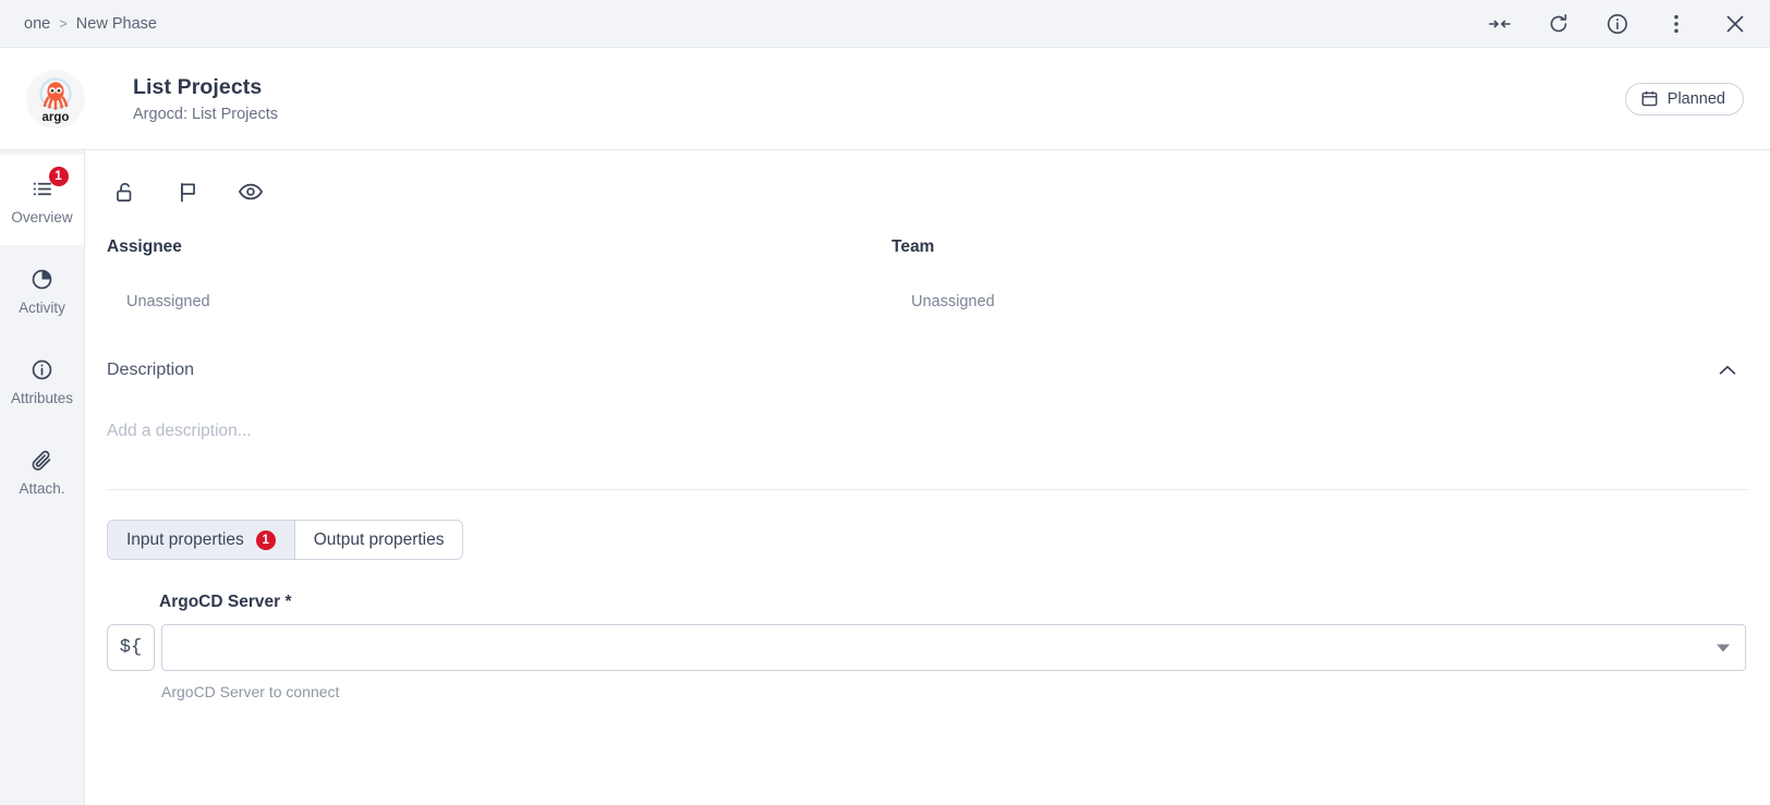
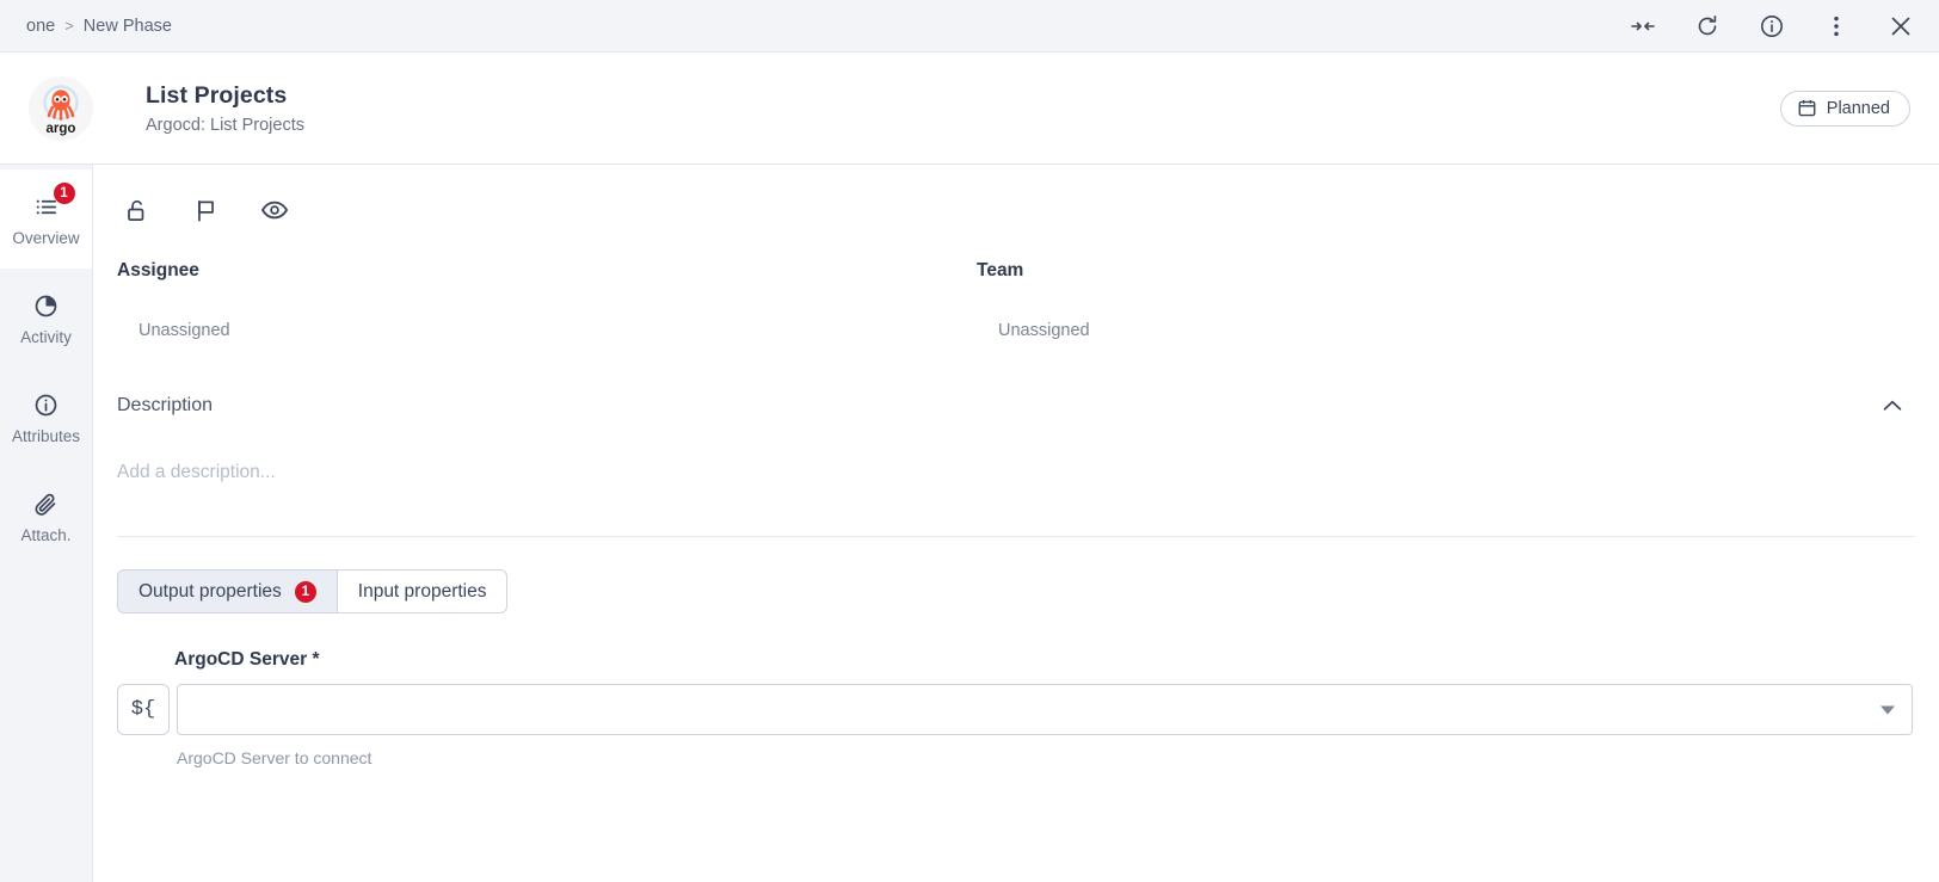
  one
  >
  New Phase
  argo
  List Projects
  Argocd: List Projects
  Planned
  1
  Overview
  Activity
  Attributes
  Attach.
  Assignee
  Unassigned
  Team
  Unassigned
  Description
  Add a description...
- Input properties
+ Output properties
  1
- Output properties
+ Input properties
  ArgoCD Server *
  ${
  ArgoCD Server to connect
